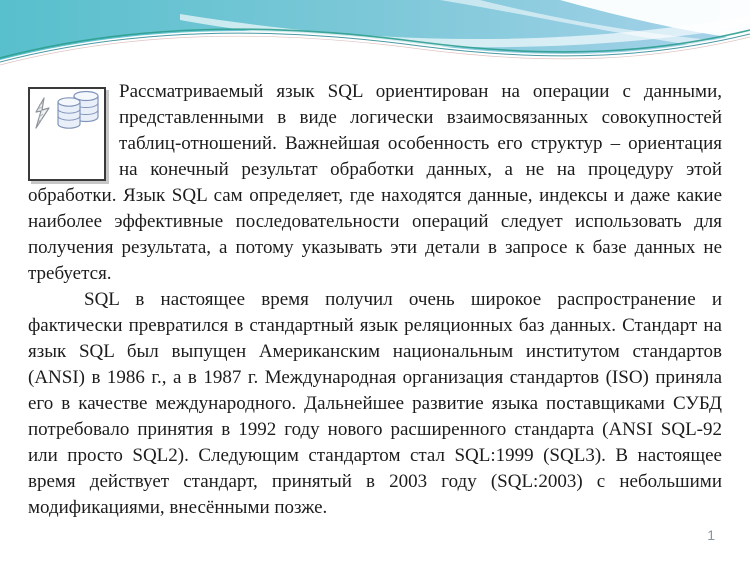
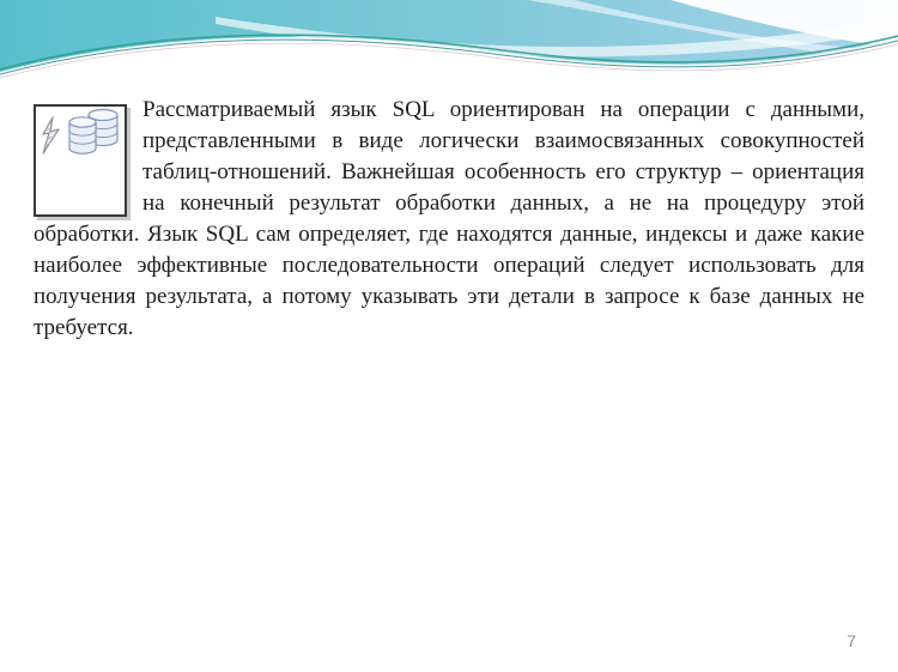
  Рассматриваемый язык SQL ориентирован на операции с данными, представленными в виде логически взаимосвязанных совокупностей таблиц-отношений. Важнейшая особенность его структур – ориентация на конечный результат обработки данных, а не на процедуру этой обработки. Язык SQL сам определяет, где находятся данные, индексы и даже какие наиболее эффективные последовательности операций следует использовать для получения результата, а потому указывать эти детали в запросе к базе данных не требуется.
- SQL в настоящее время получил очень широкое распространение и фактически превратился в стандартный язык реляционных баз данных. Стандарт на язык SQL был выпущен Американским национальным институтом стандартов (ANSI) в 1986 г., а в 1987 г. Международная организация стандартов (ISO) приняла его в качестве международного. Дальнейшее развитие языка поставщиками СУБД потребовало принятия в 1992 году нового расширенного стандарта (ANSI SQL-92 или просто SQL2). Следующим стандартом стал SQL:1999 (SQL3). В настоящее время действует стандарт, принятый в 2003 году (SQL:2003) с небольшими модификациями, внесёнными позже.
- 1
+ 7
